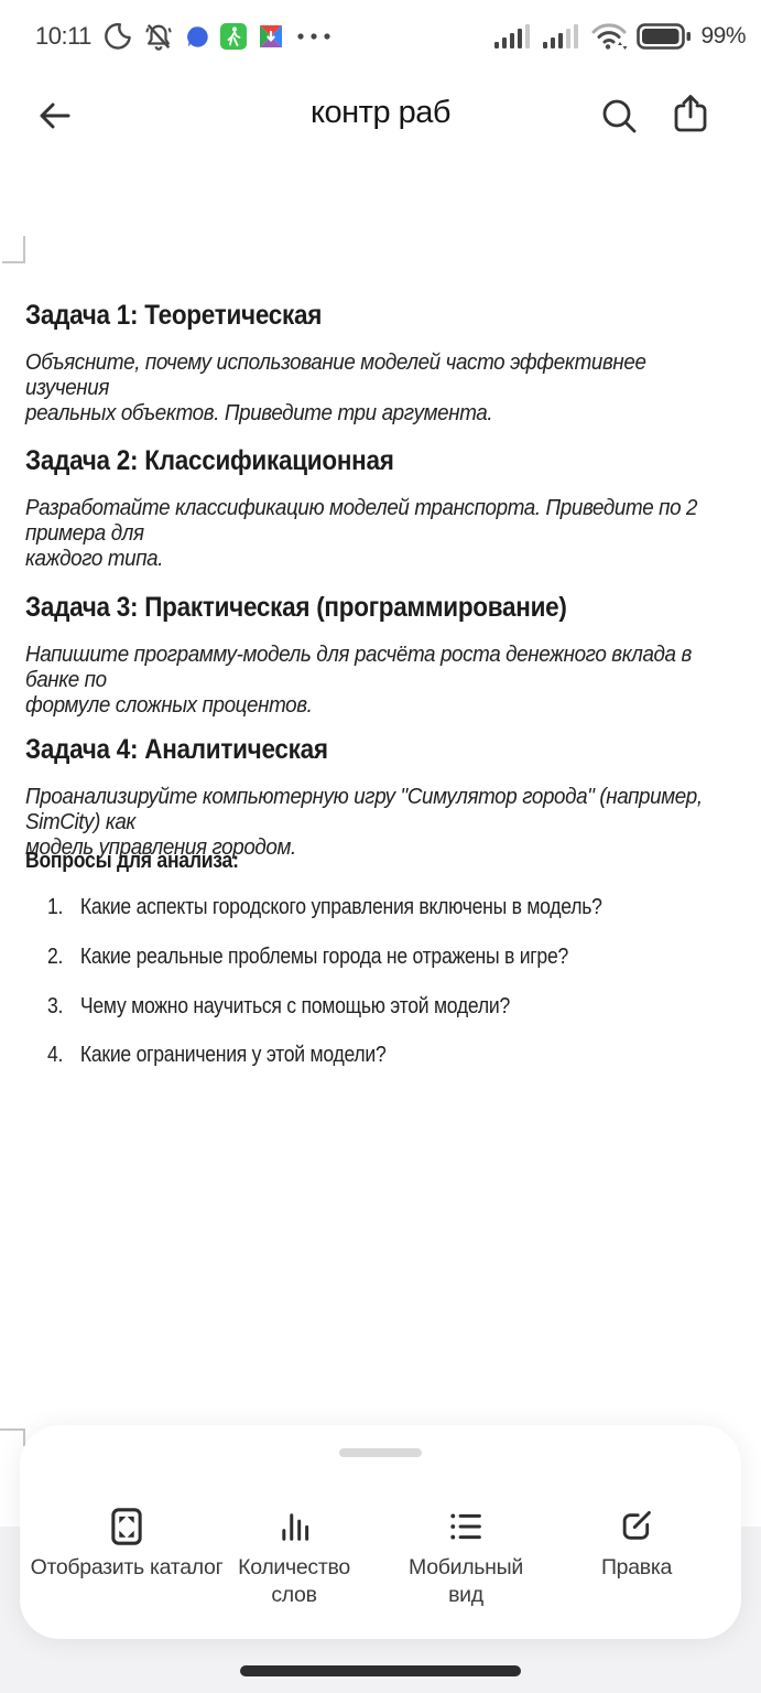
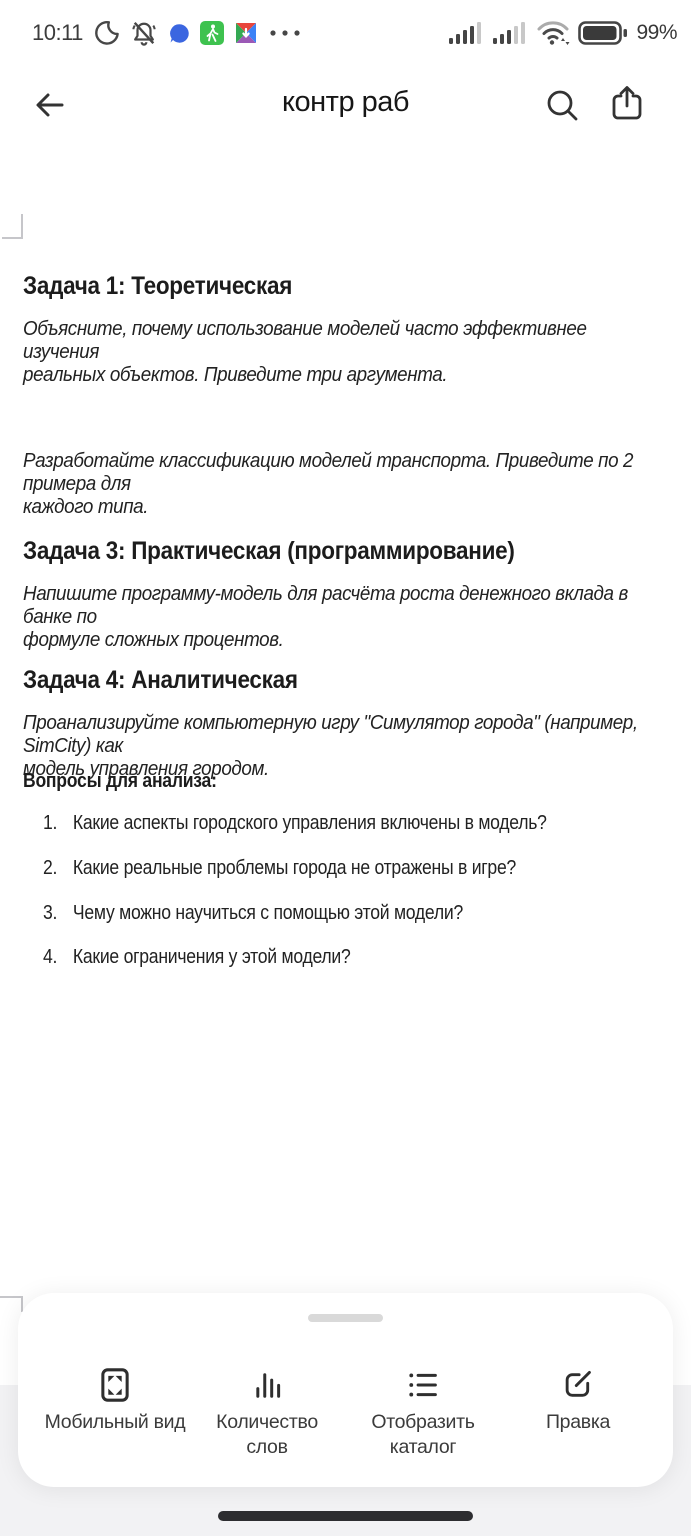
  10:11
  99%
  контр раб
  Задача 1: Теоретическая
  Объясните, почему использование моделей часто эффективнее изучения
  реальных объектов. Приведите три аргумента.
- Задача 2: Классификационная
  Разработайте классификацию моделей транспорта. Приведите по 2 примера для
  каждого типа.
  Задача 3: Практическая (программирование)
  Напишите программу-модель для расчёта роста денежного вклада в банке по
  формуле сложных процентов.
  Задача 4: Аналитическая
  Проанализируйте компьютерную игру "Симулятор города" (например, SimCity) как
  модель управления городом.
  Вопросы для анализа:
  1.
  Какие аспекты городского управления включены в модель?
  2.
  Какие реальные проблемы города не отражены в игре?
  3.
  Чему можно научиться с помощью этой модели?
  4.
  Какие ограничения у этой модели?
- Отобразить каталог
+ Мобильный вид
  Количество слов
- Мобильный вид
+ Отобразить каталог
  Правка
